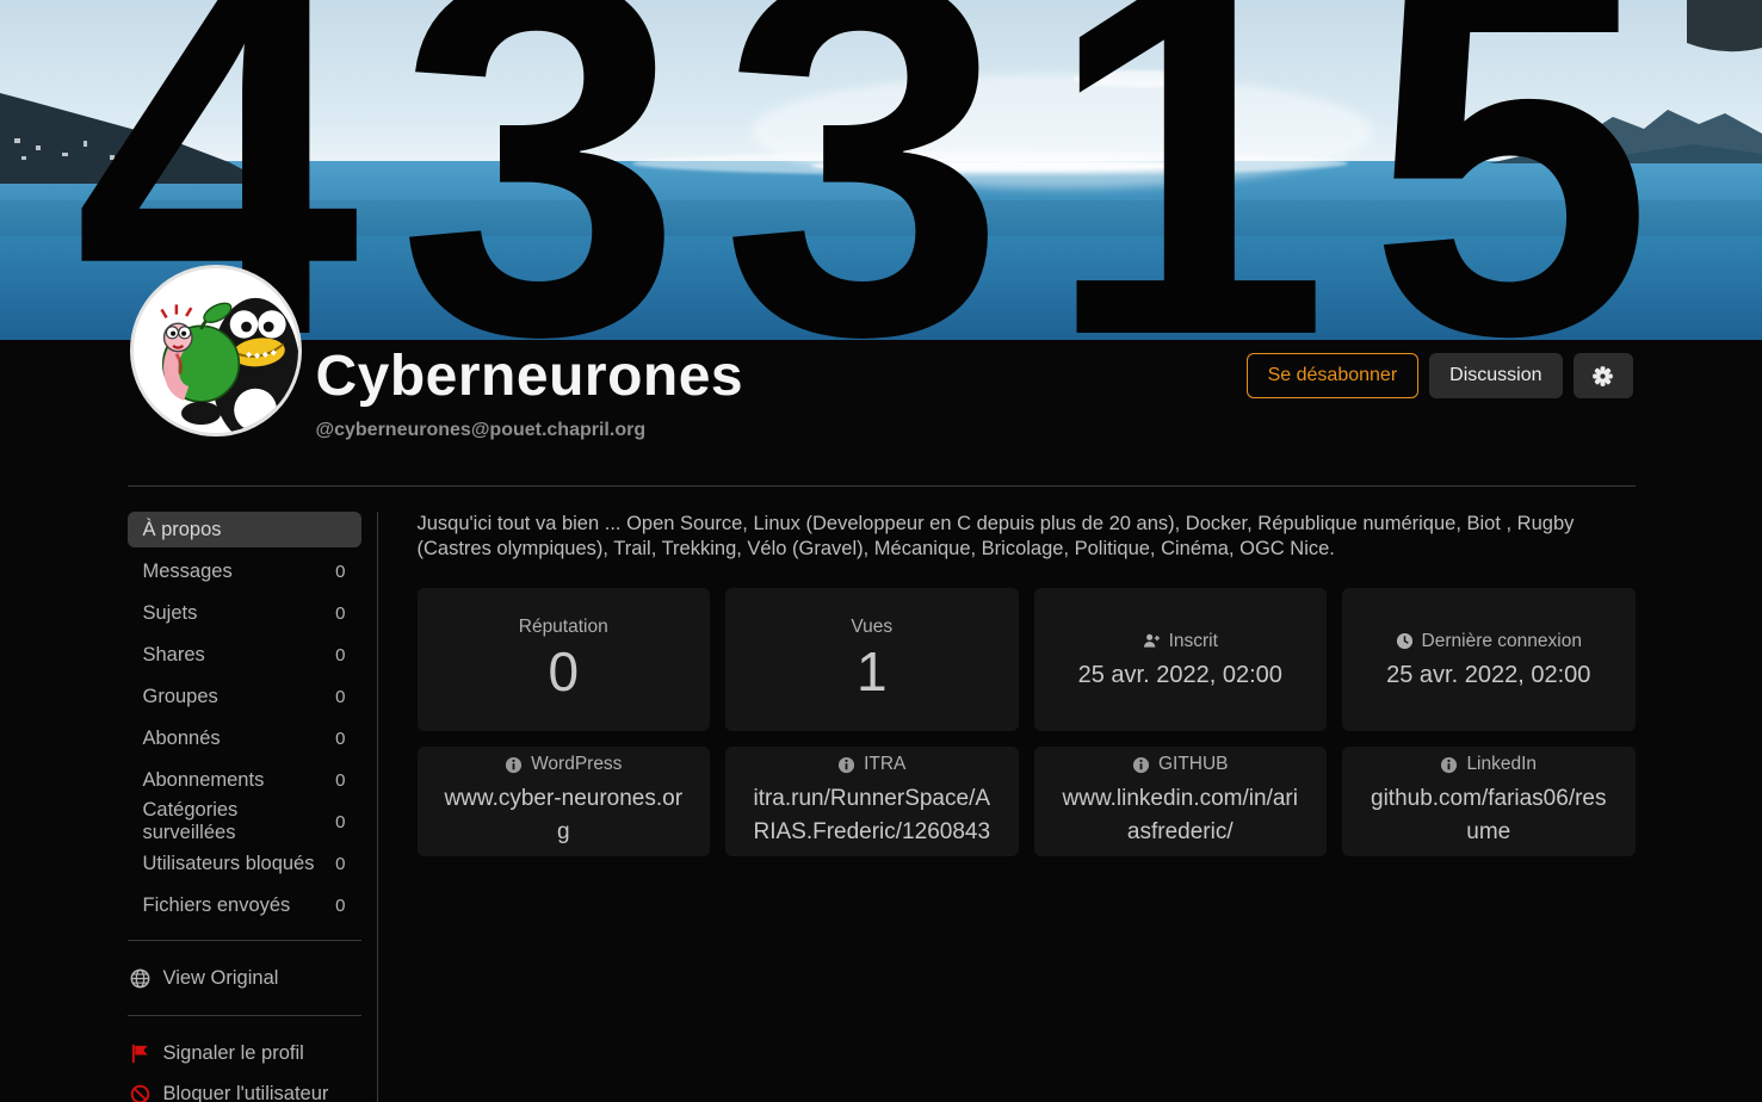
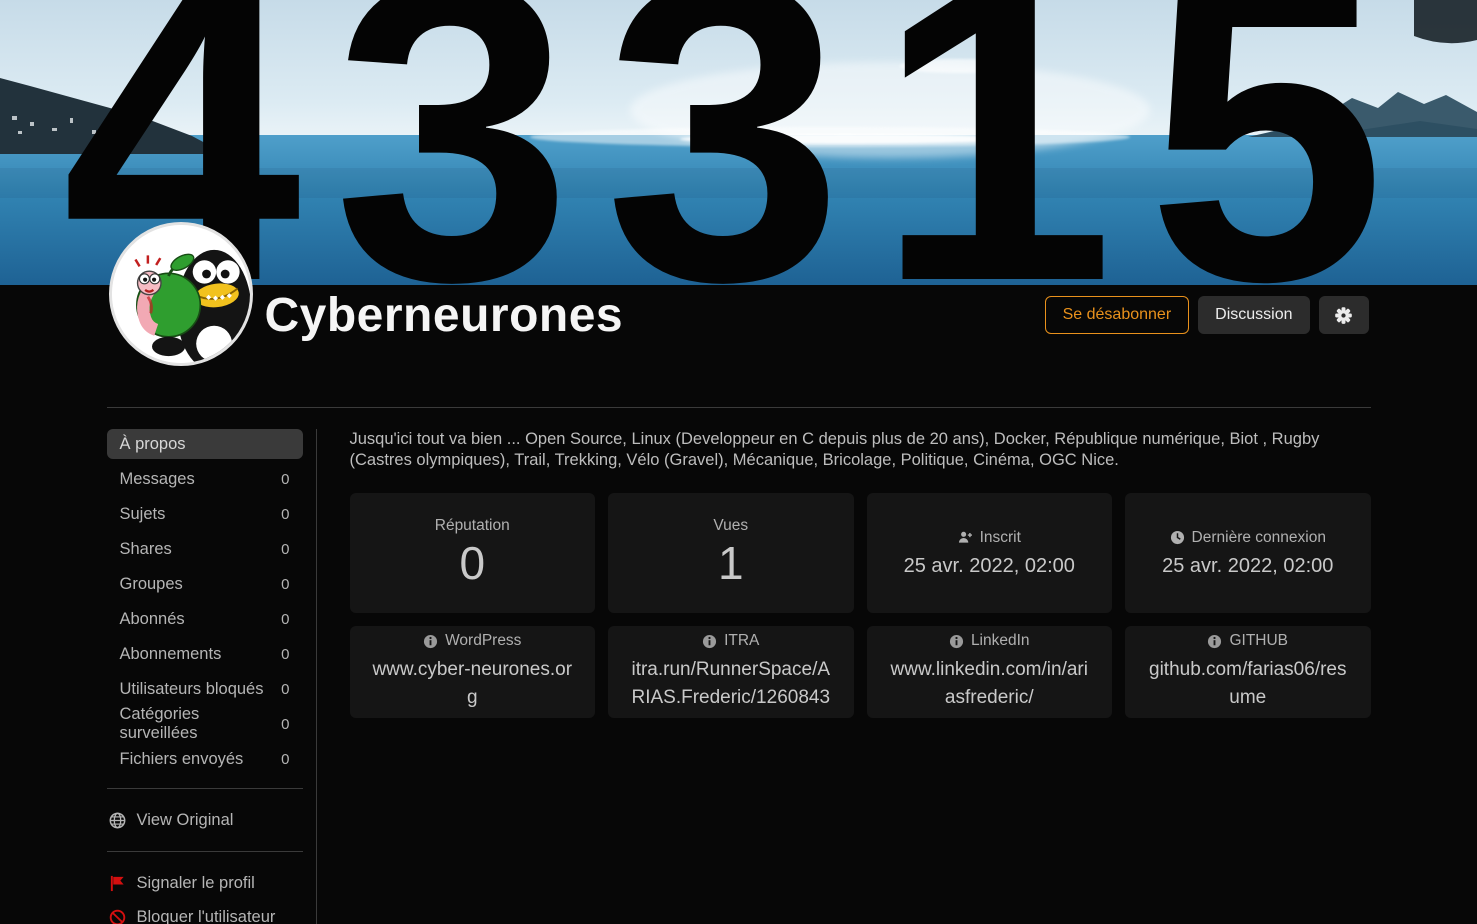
  43315
  Cyberneurones
- @cyberneurones@pouet.chapril.org
  Se désabonner
  Discussion
  À propos
  Messages
  0
  Sujets
  0
  Shares
  0
  Groupes
  0
  Abonnés
  0
  Abonnements
  0
- Catégories surveillées
+ Utilisateurs bloqués
  0
- Utilisateurs bloqués
+ Catégories surveillées
  0
  Fichiers envoyés
  0
  View Original
  Signaler le profil
  Bloquer l'utilisateur
  Jusqu'ici tout va bien ... Open Source, Linux (Developpeur en C depuis plus de 20 ans), Docker, République numérique, Biot , Rugby (Castres olympiques), Trail, Trekking, Vélo (Gravel), Mécanique, Bricolage, Politique, Cinéma, OGC Nice.
  Réputation
  0
  Vues
  1
  Inscrit
  25 avr. 2022, 02:00
  Dernière connexion
  25 avr. 2022, 02:00
  WordPress
  www.cyber-neurones.org
  ITRA
  itra.run/RunnerSpace/ARIAS.Frederic/1260843
- GITHUB
+ LinkedIn
  www.linkedin.com/in/ariasfrederic/
- LinkedIn
+ GITHUB
  github.com/farias06/resume
